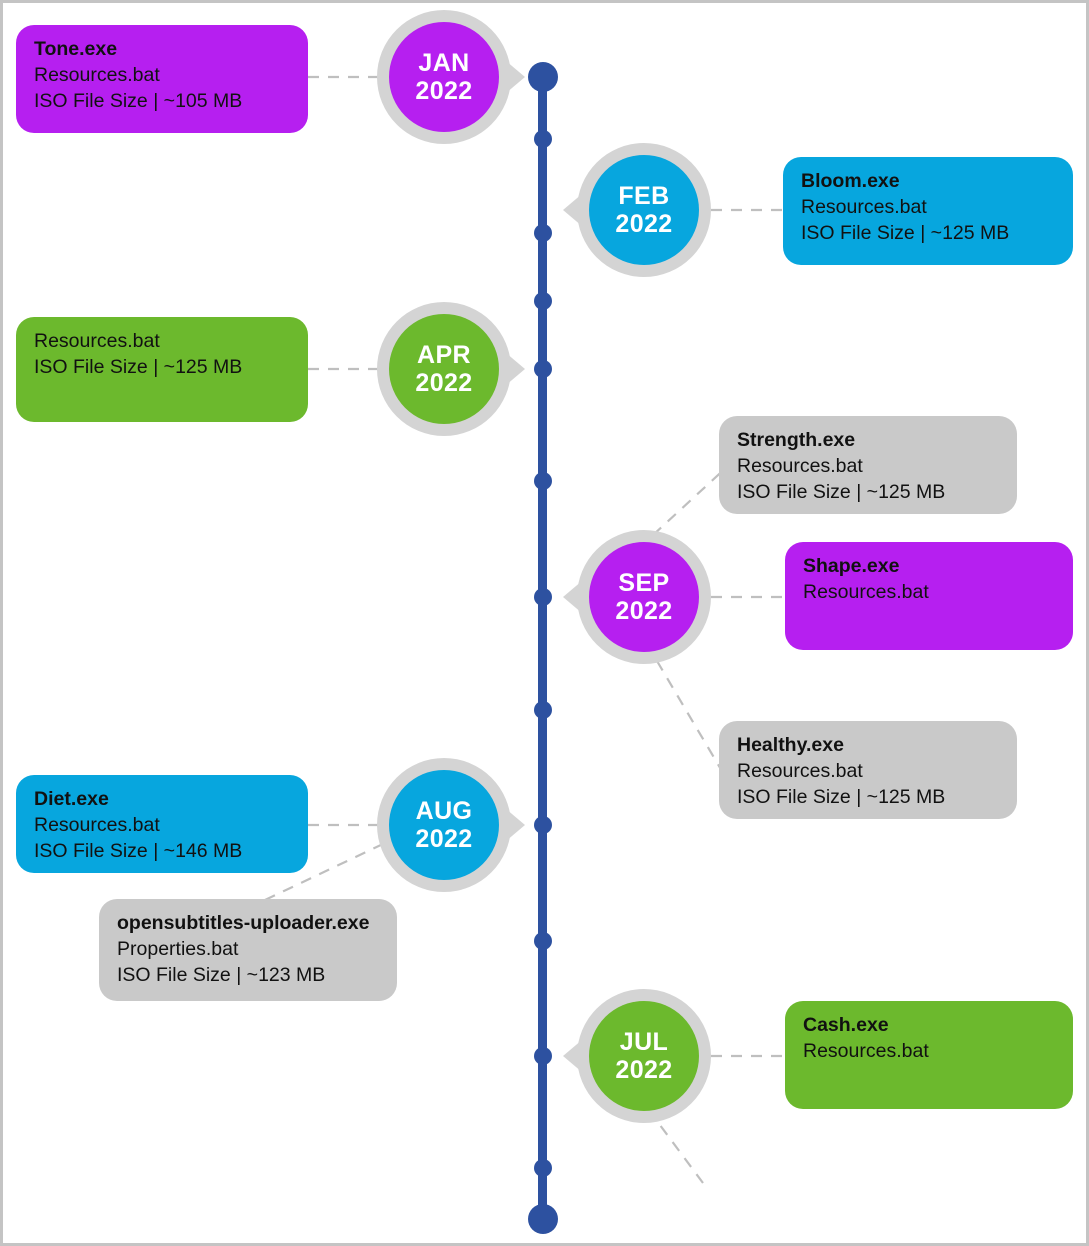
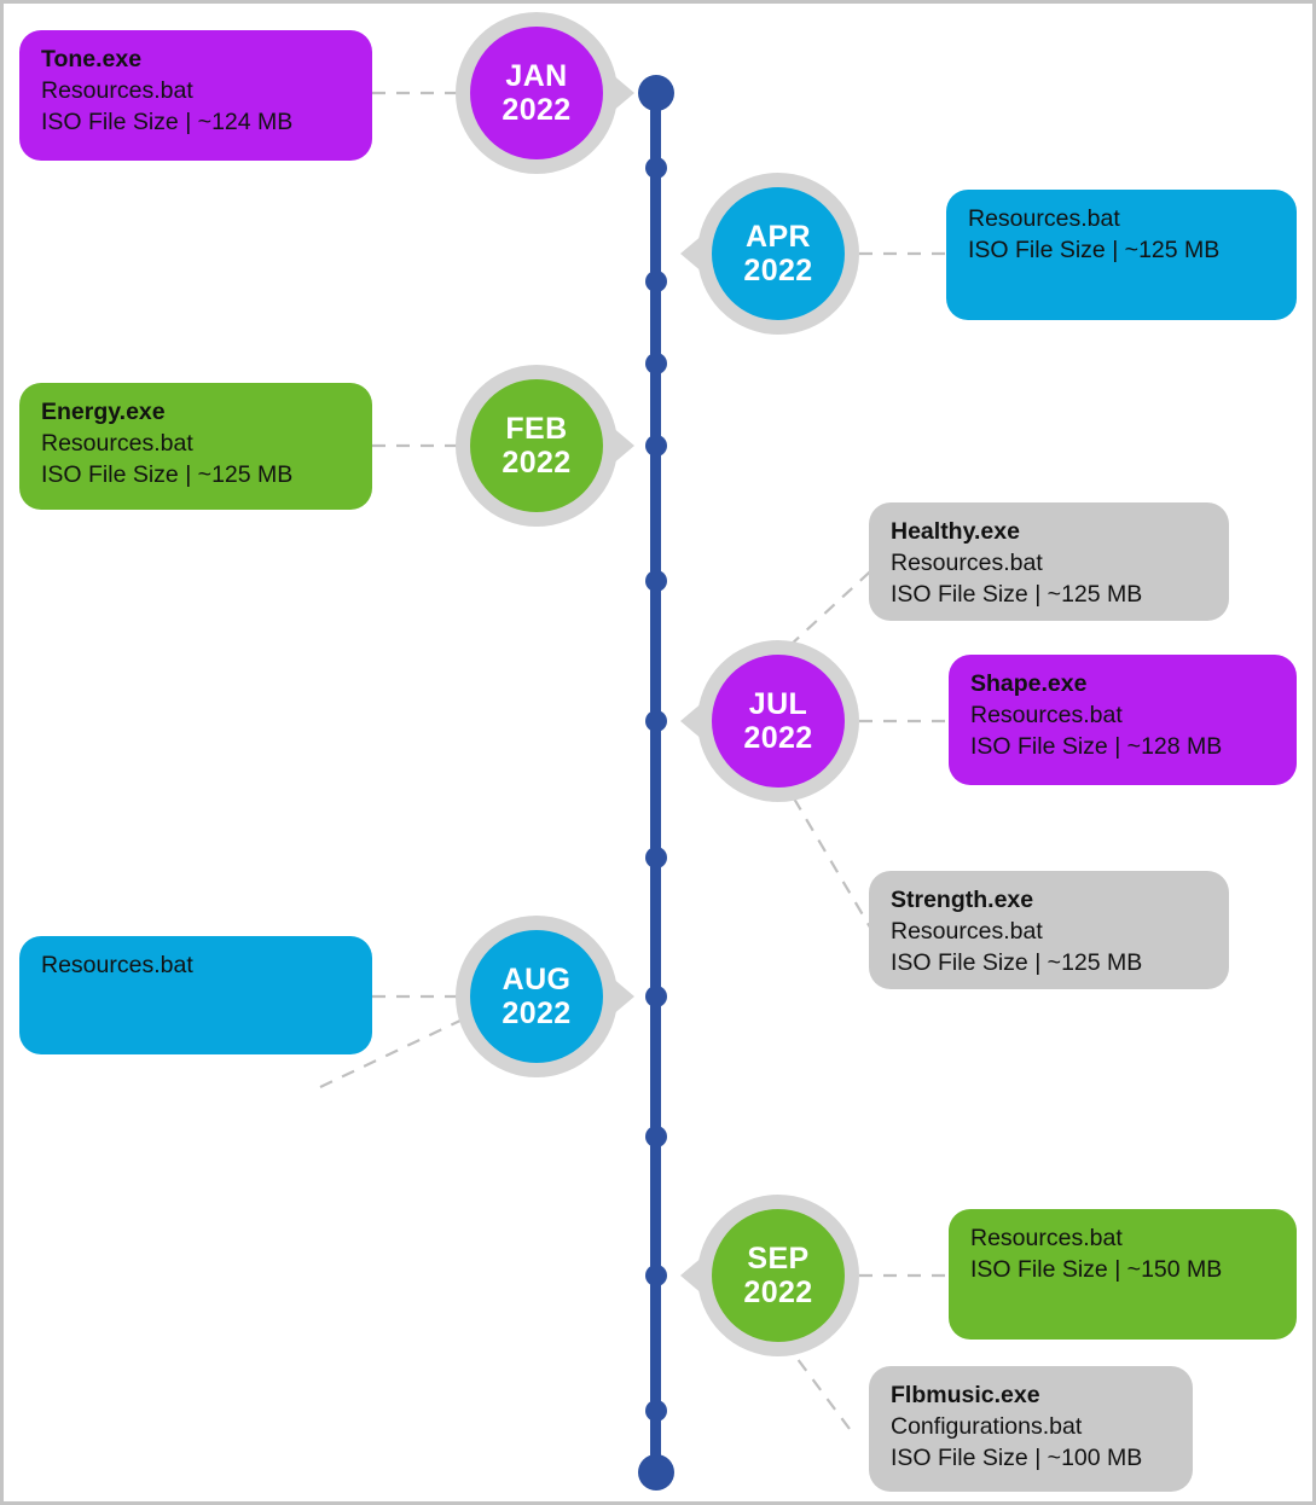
  JAN
  2022
- FEB
+ APR
  2022
- APR
+ FEB
  2022
- SEP
+ JUL
  2022
  AUG
  2022
- JUL
+ SEP
  2022
  Tone.exe
  Resources.bat
- ISO File Size | ~105 MB
+ ISO File Size | ~124 MB
- Bloom.exe
  Resources.bat
  ISO File Size | ~125 MB
+ Energy.exe
  Resources.bat
  ISO File Size | ~125 MB
- Strength.exe
+ Healthy.exe
  Resources.bat
  ISO File Size | ~125 MB
  Shape.exe
  Resources.bat
+ ISO File Size | ~128 MB
- Healthy.exe
+ Strength.exe
  Resources.bat
  ISO File Size | ~125 MB
- Diet.exe
  Resources.bat
- ISO File Size | ~146 MB
- opensubtitles-uploader.exe
- Properties.bat
- ISO File Size | ~123 MB
- Cash.exe
  Resources.bat
+ ISO File Size | ~150 MB
+ Flbmusic.exe
+ Configurations.bat
+ ISO File Size | ~100 MB
